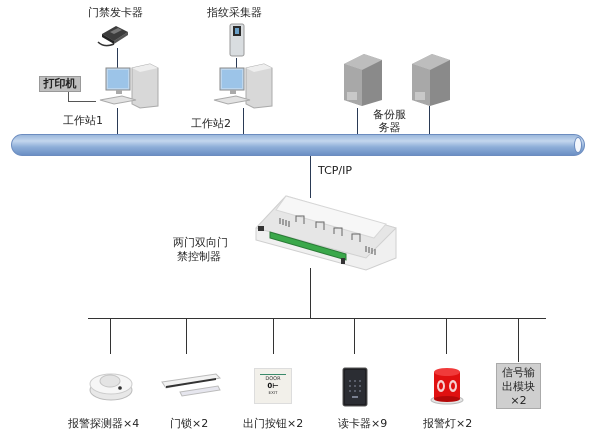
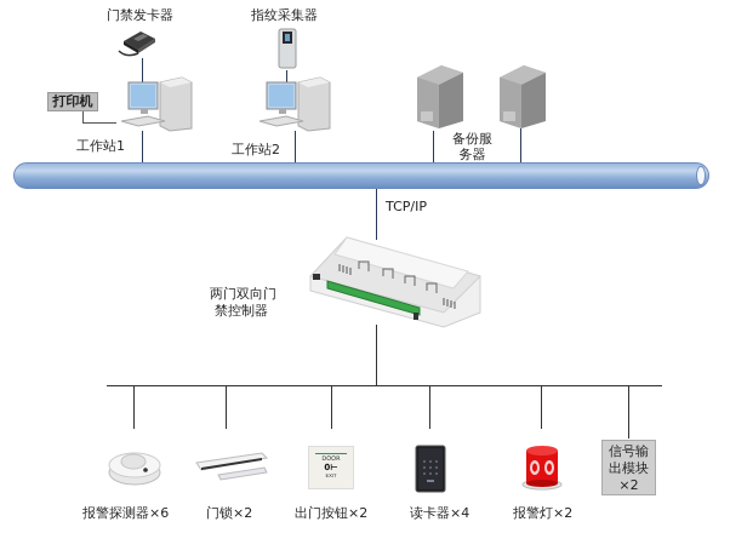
  门禁发卡器
  指纹采集器
  打印机
  工作站1
  工作站2
  备份服
  务器
  TCP/IP
  两门双向门
  禁控制器
- 报警探测器×4
+ 报警探测器×6
  门锁×2
  0⊢
  出门按钮×2
- 读卡器×9
+ 读卡器×4
  报警灯×2
  信号输
  出模块
  ×2
